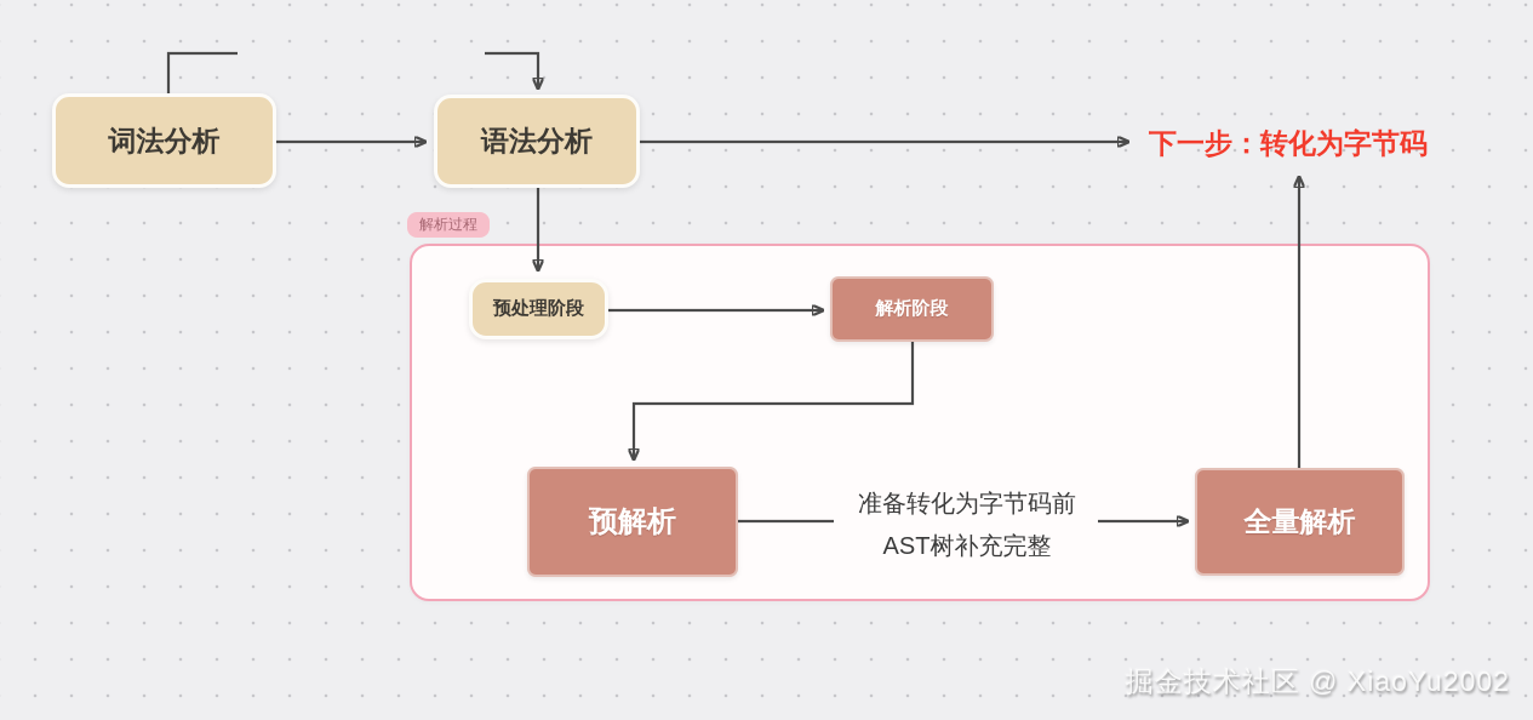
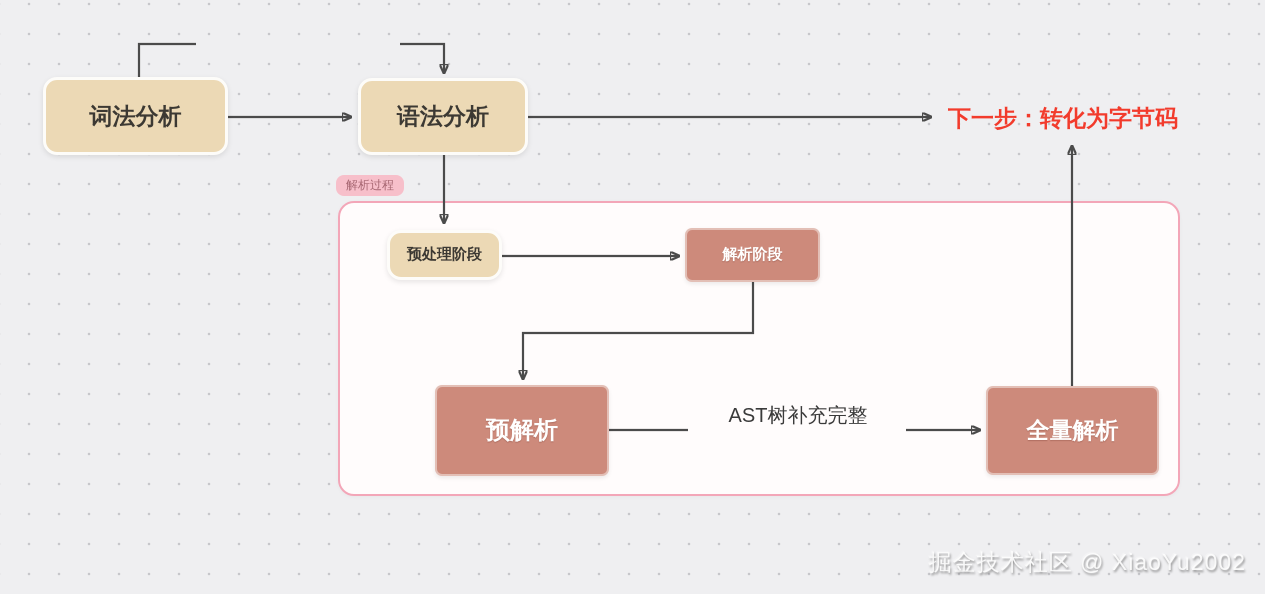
  解析过程
  词法分析
  语法分析
  预处理阶段
  解析阶段
  预解析
  全量解析
  下一步：转化为字节码
- 准备转化为字节码前
  AST树补充完整
  掘金技术社区 @ XiaoYu2002
